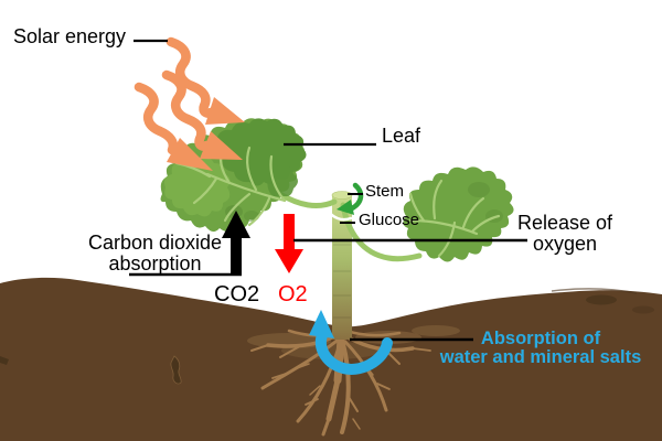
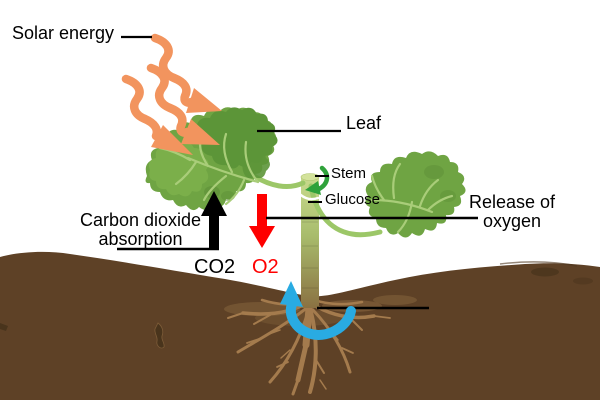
  Solar energy
  Leaf
  Stem
  Glucose
  Carbon dioxide
  absorption
  CO2
  O2
  Release of
  oxygen
- Absorption of
- water and mineral salts
